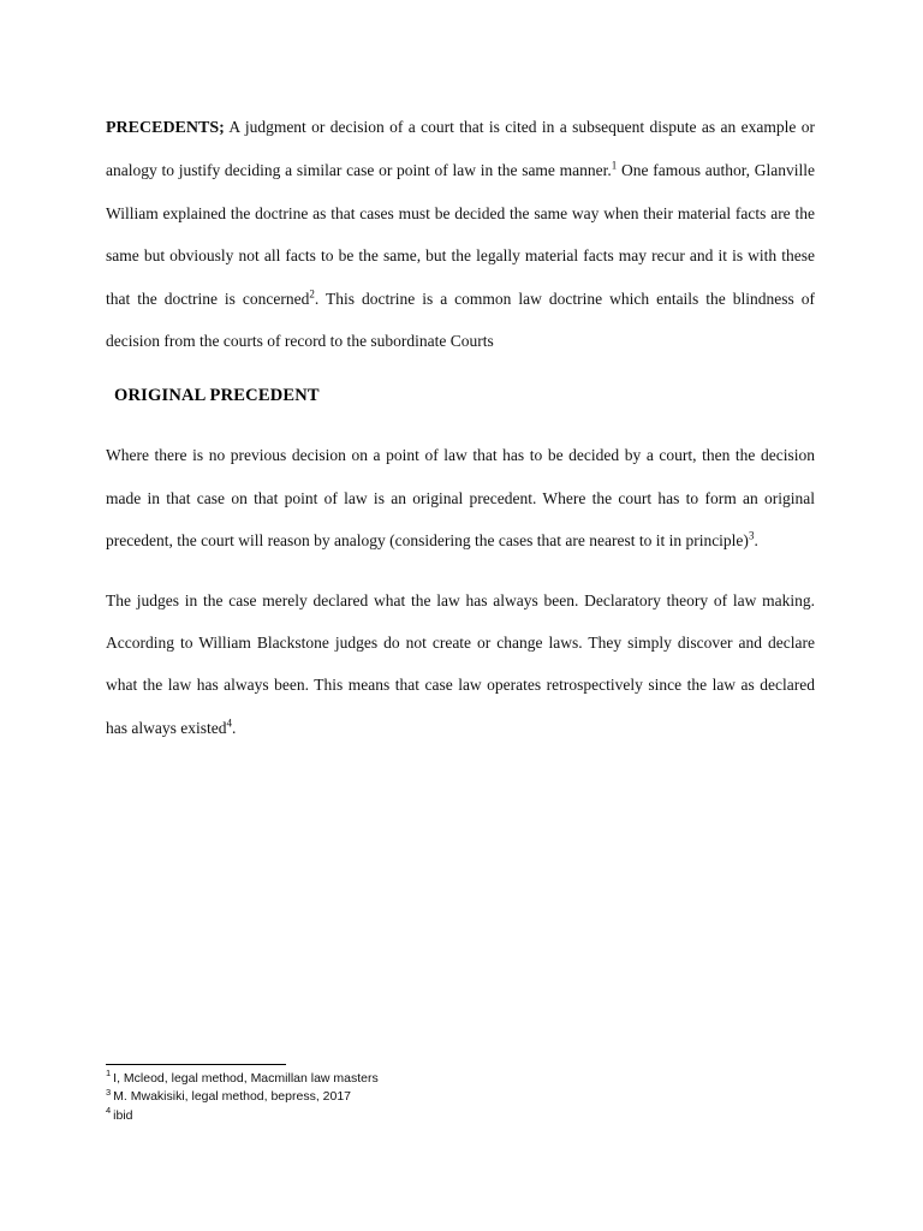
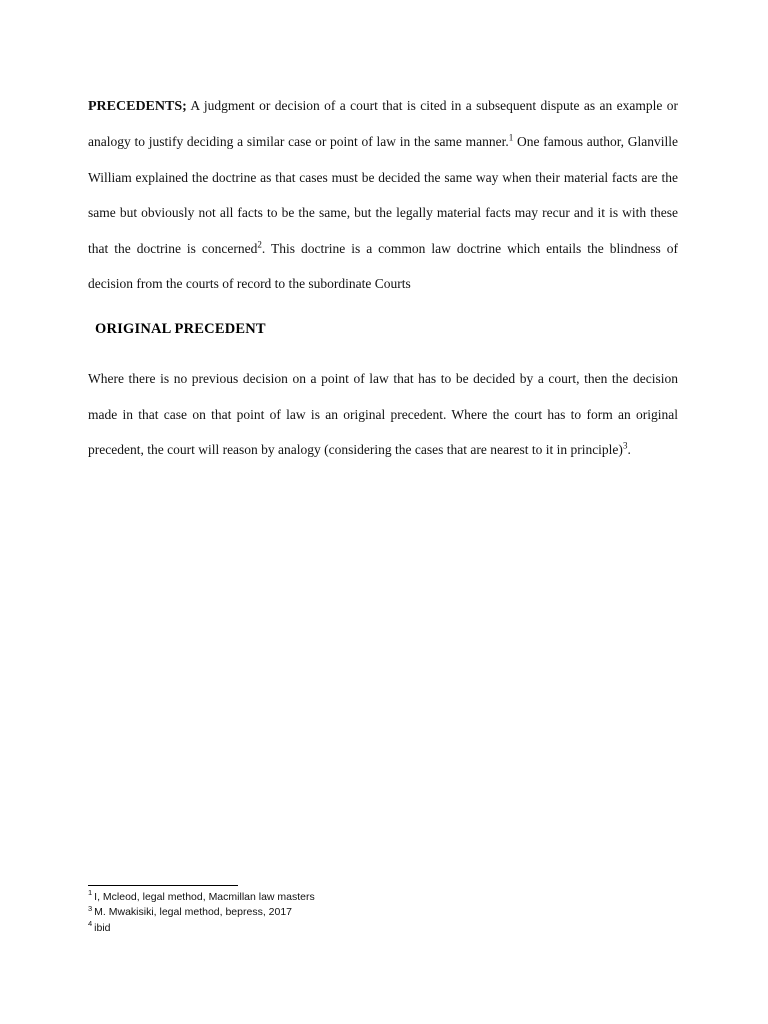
  PRECEDENTS; A judgment or decision of a court that is cited in a subsequent dispute as an example or analogy to justify deciding a similar case or point of law in the same manner.1 One famous author, Glanville William explained the doctrine as that cases must be decided the same way when their material facts are the same but obviously not all facts to be the same, but the legally material facts may recur and it is with these that the doctrine is concerned2. This doctrine is a common law doctrine which entails the blindness of decision from the courts of record to the subordinate Courts
  ORIGINAL PRECEDENT
  Where there is no previous decision on a point of law that has to be decided by a court, then the decision made in that case on that point of law is an original precedent. Where the court has to form an original precedent, the court will reason by analogy (considering the cases that are nearest to it in principle)3.
- The judges in the case merely declared what the law has always been. Declaratory theory of law making. According to William Blackstone judges do not create or change laws. They simply discover and declare what the law has always been. This means that case law operates retrospectively since the law as declared has always existed4.
  1 I, Mcleod, legal method, Macmillan law masters
  3 M. Mwakisiki, legal method, bepress, 2017
  4 ibid
